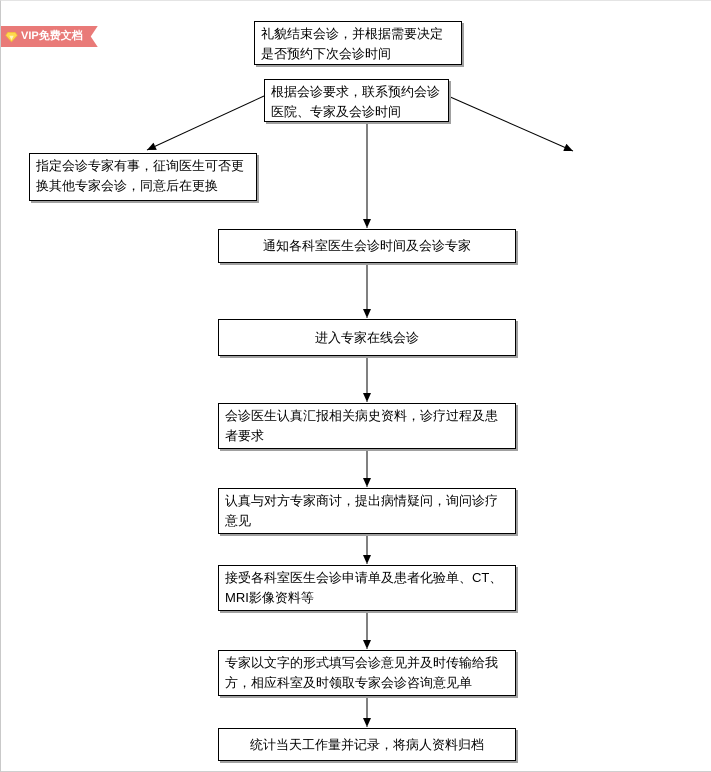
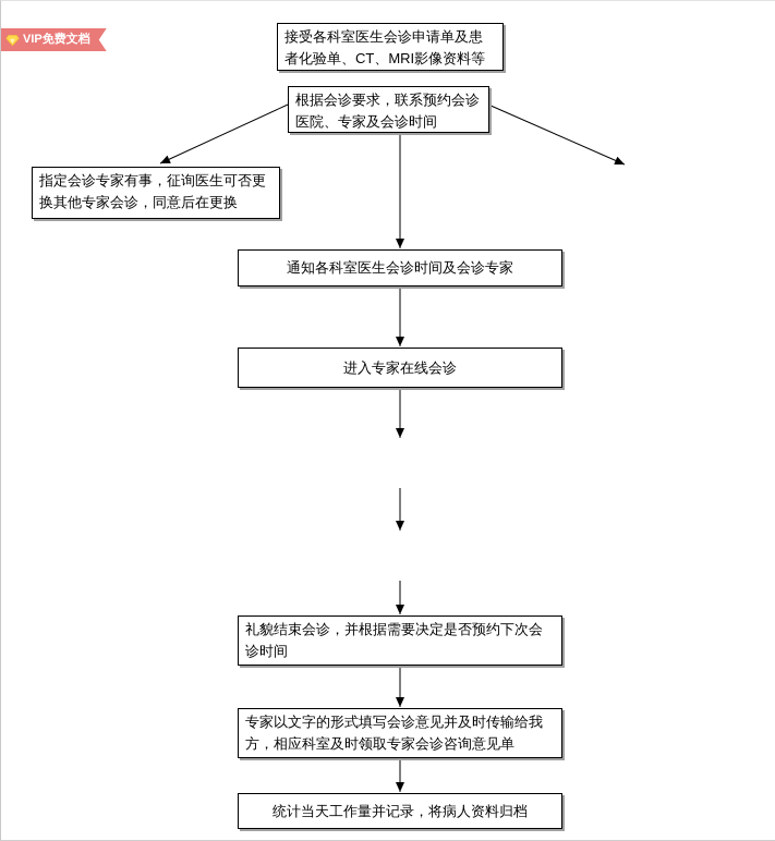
  VIP免费文档
- 礼貌结束会诊，并根据需要决定是否预约下次会诊时间
+ 接受各科室医生会诊申请单及患者化验单、CT、MRI影像资料等
  根据会诊要求，联系预约会诊医院、专家及会诊时间
  指定会诊专家有事，征询医生可否更换其他专家会诊，同意后在更换
  通知各科室医生会诊时间及会诊专家
  进入专家在线会诊
- 会诊医生认真汇报相关病史资料，诊疗过程及患者要求
- 认真与对方专家商讨，提出病情疑问，询问诊疗意见
- 接受各科室医生会诊申请单及患者化验单、CT、MRI影像资料等
+ 礼貌结束会诊，并根据需要决定是否预约下次会诊时间
  专家以文字的形式填写会诊意见并及时传输给我方，相应科室及时领取专家会诊咨询意见单
  统计当天工作量并记录，将病人资料归档
